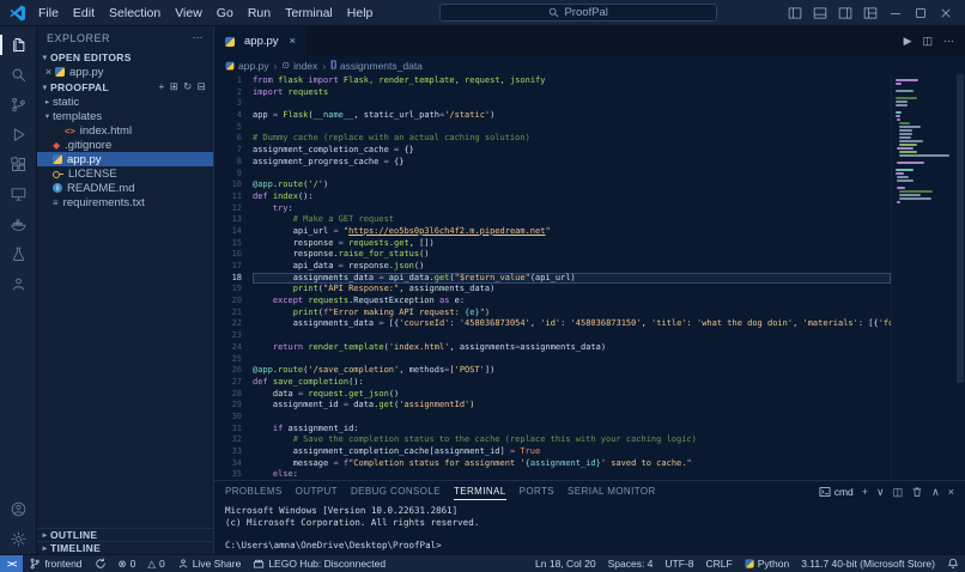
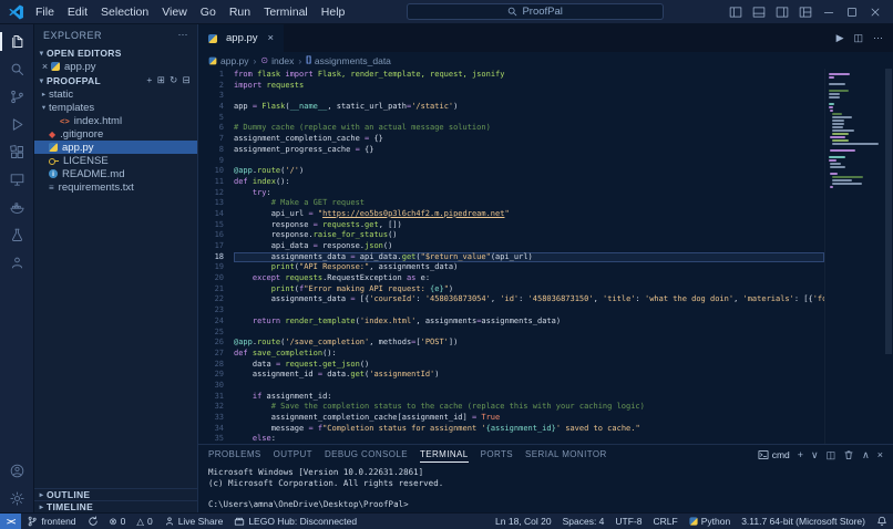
  File
  Edit
  Selection
  View
  Go
  Run
  Terminal
  Help
  ProofPal
  EXPLORER
  ⋯
  OPEN EDITORS
  ×
  app.py
  PROOFPAL
  +
  ⊞
  ↻
  ⊟
  static
  templates
  <>
  index.html
  ◆
  .gitignore
  app.py
  LICENSE
  README.md
  ≡
  requirements.txt
  OUTLINE
  TIMELINE
  app.py
  ×
  ▶
  ◫
  ⋯
  app.py
  ›
  ⊙
  index
  ›
  assignments_data
  1
  2
  3
  4
  5
  6
  7
  8
  9
  10
  11
  12
  13
  14
  15
  16
  17
  18
  19
  20
  21
  22
  23
  24
  25
  26
  27
  28
  29
  30
  31
  32
  33
  34
  35
  from flask import Flask, render_template, request, jsonify
  import requests
  app = Flask(__name__, static_url_path='/static')
- # Dummy cache (replace with an actual caching solution)
+ # Dummy cache (replace with an actual message solution)
  assignment_completion_cache = {}
  assignment_progress_cache = {}
  @app.route('/')
  def index():
  try:
  # Make a GET request
  api_url = "https://eo5bs0p3l6ch4f2.m.pipedream.net"
  response = requests.get, [])
  response.raise_for_status()
  api_data = response.json()
  assignments_data = api_data.get("$return_value"(api_url)
  print("API Response:", assignments_data)
  except requests.RequestException as e:
  print(f"Error making API request: {e}")
  assignments_data = [{'courseId': '458036873054', 'id': '458036873150', 'title': 'what the dog doin', 'materials': [{'f
  return render_template('index.html', assignments=assignments_data)
  @app.route('/save_completion', methods=['POST'])
  def save_completion():
  data = request.get_json()
  assignment_id = data.get('assignmentId')
  if assignment_id:
  # Save the completion status to the cache (replace this with your caching logic)
  assignment_completion_cache[assignment_id] = True
  message = f"Completion status for assignment '{assignment_id}' saved to cache."
  else:
  PROBLEMS
  OUTPUT
  DEBUG CONSOLE
  TERMINAL
  PORTS
  SERIAL MONITOR
  cmd
  +
  ∨
  ◫
  ∧
  ×
  Microsoft Windows [Version 10.0.22631.2861]
  (c) Microsoft Corporation. All rights reserved.
  C:\Users\amna\OneDrive\Desktop\ProofPal>
  ><
  frontend
  ⊗
  0
  △
  0
  Live Share
  LEGO Hub: Disconnected
  Ln 18, Col 20
  Spaces: 4
  UTF-8
  CRLF
  Python
- 3.11.7 40-bit (Microsoft Store)
+ 3.11.7 64-bit (Microsoft Store)
